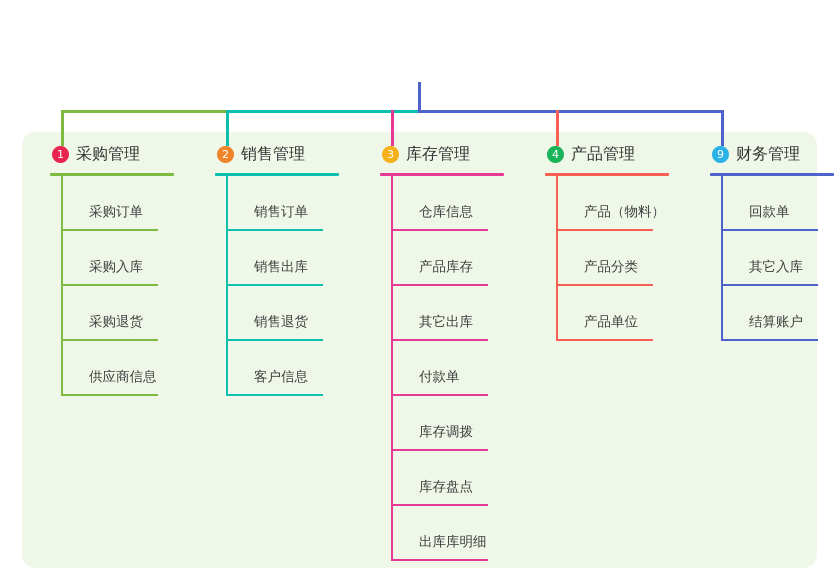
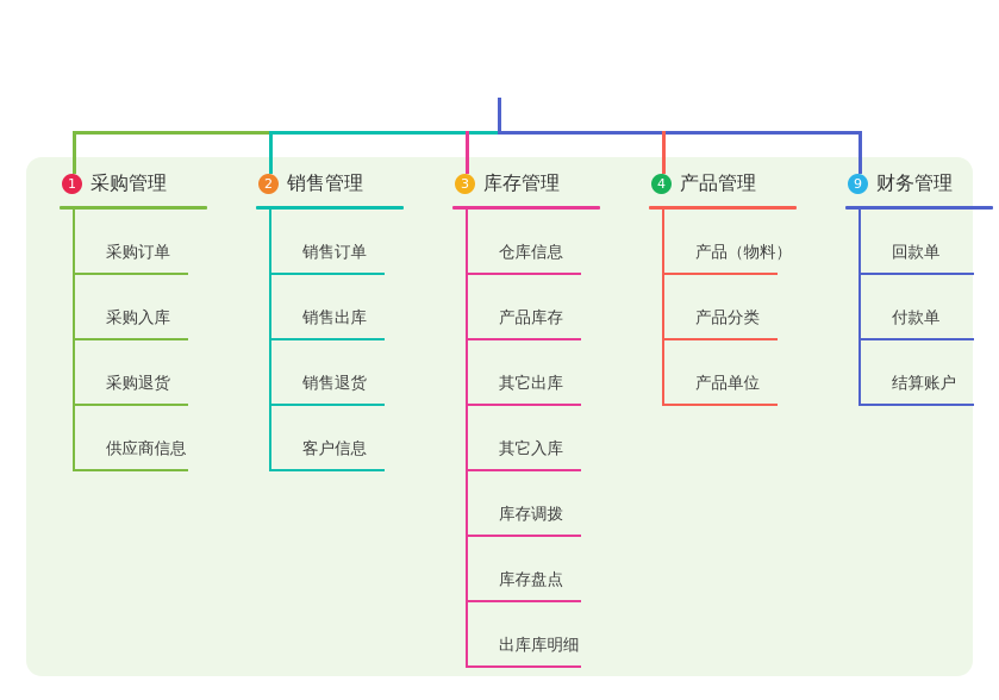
  1
  采购管理
  采购订单
  采购入库
  采购退货
  供应商信息
  2
  销售管理
  销售订单
  销售出库
  销售退货
  客户信息
  3
  库存管理
  仓库信息
  产品库存
  其它出库
- 付款单
+ 其它入库
  库存调拨
  库存盘点
  出库库明细
  4
  产品管理
  产品（物料）
  产品分类
  产品单位
  9
  财务管理
  回款单
- 其它入库
+ 付款单
  结算账户
